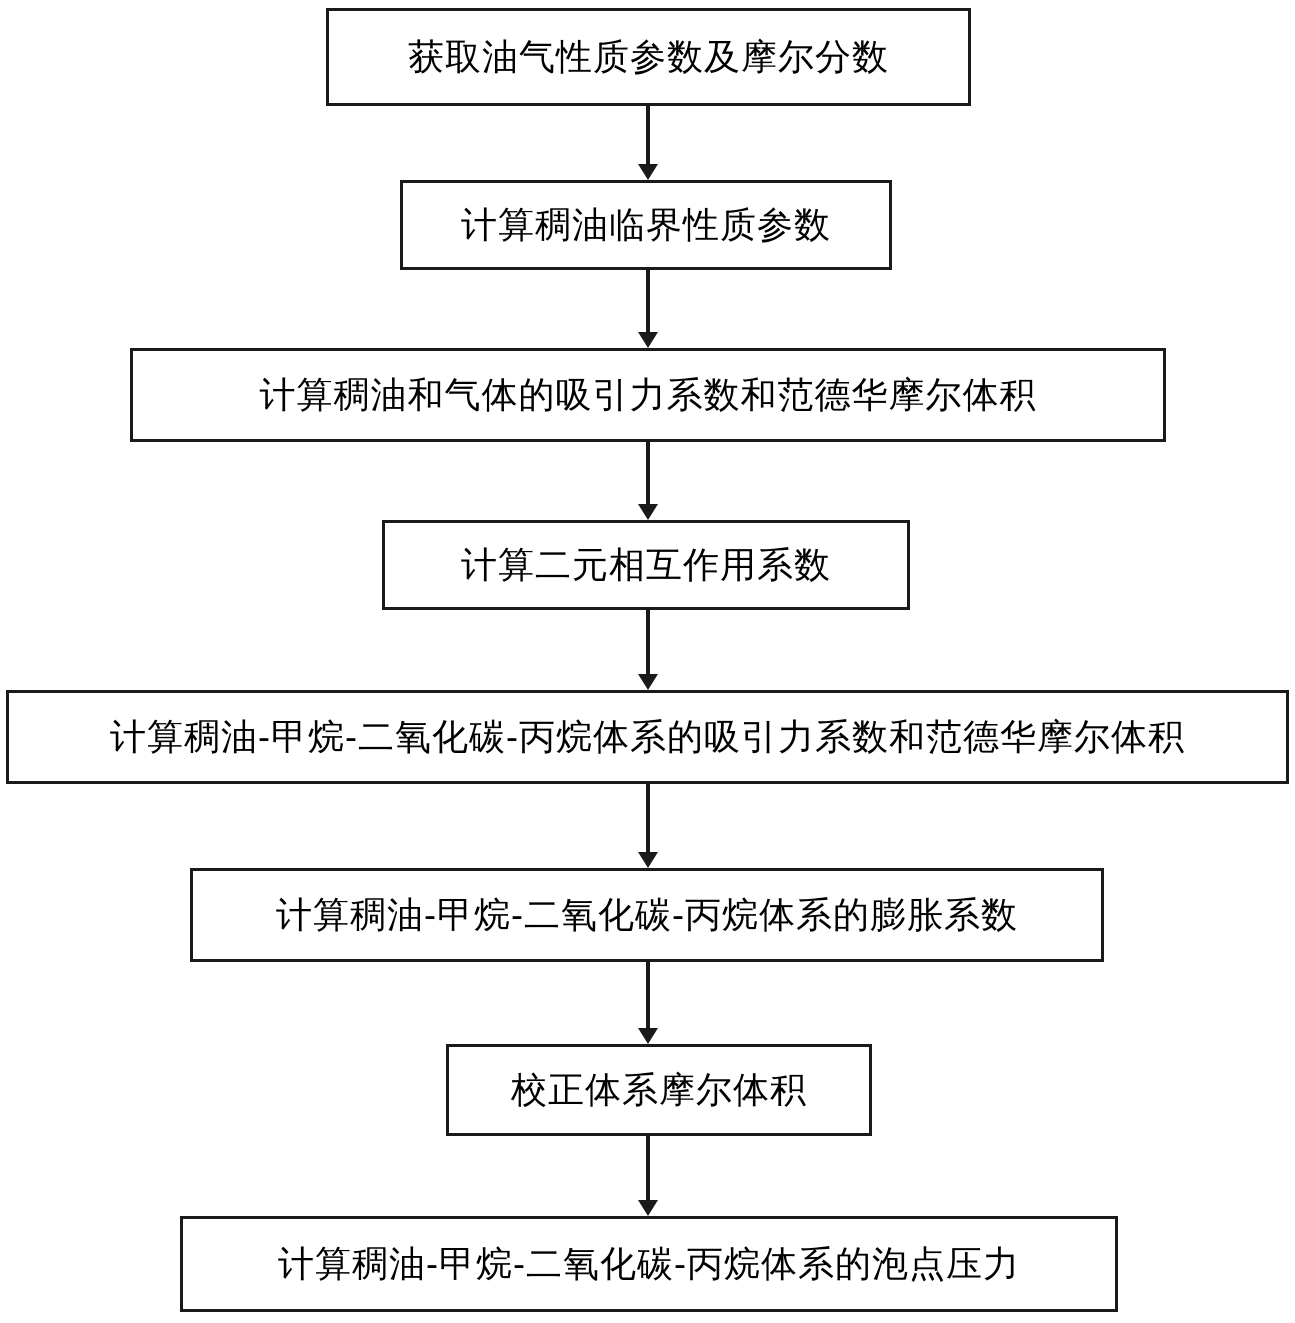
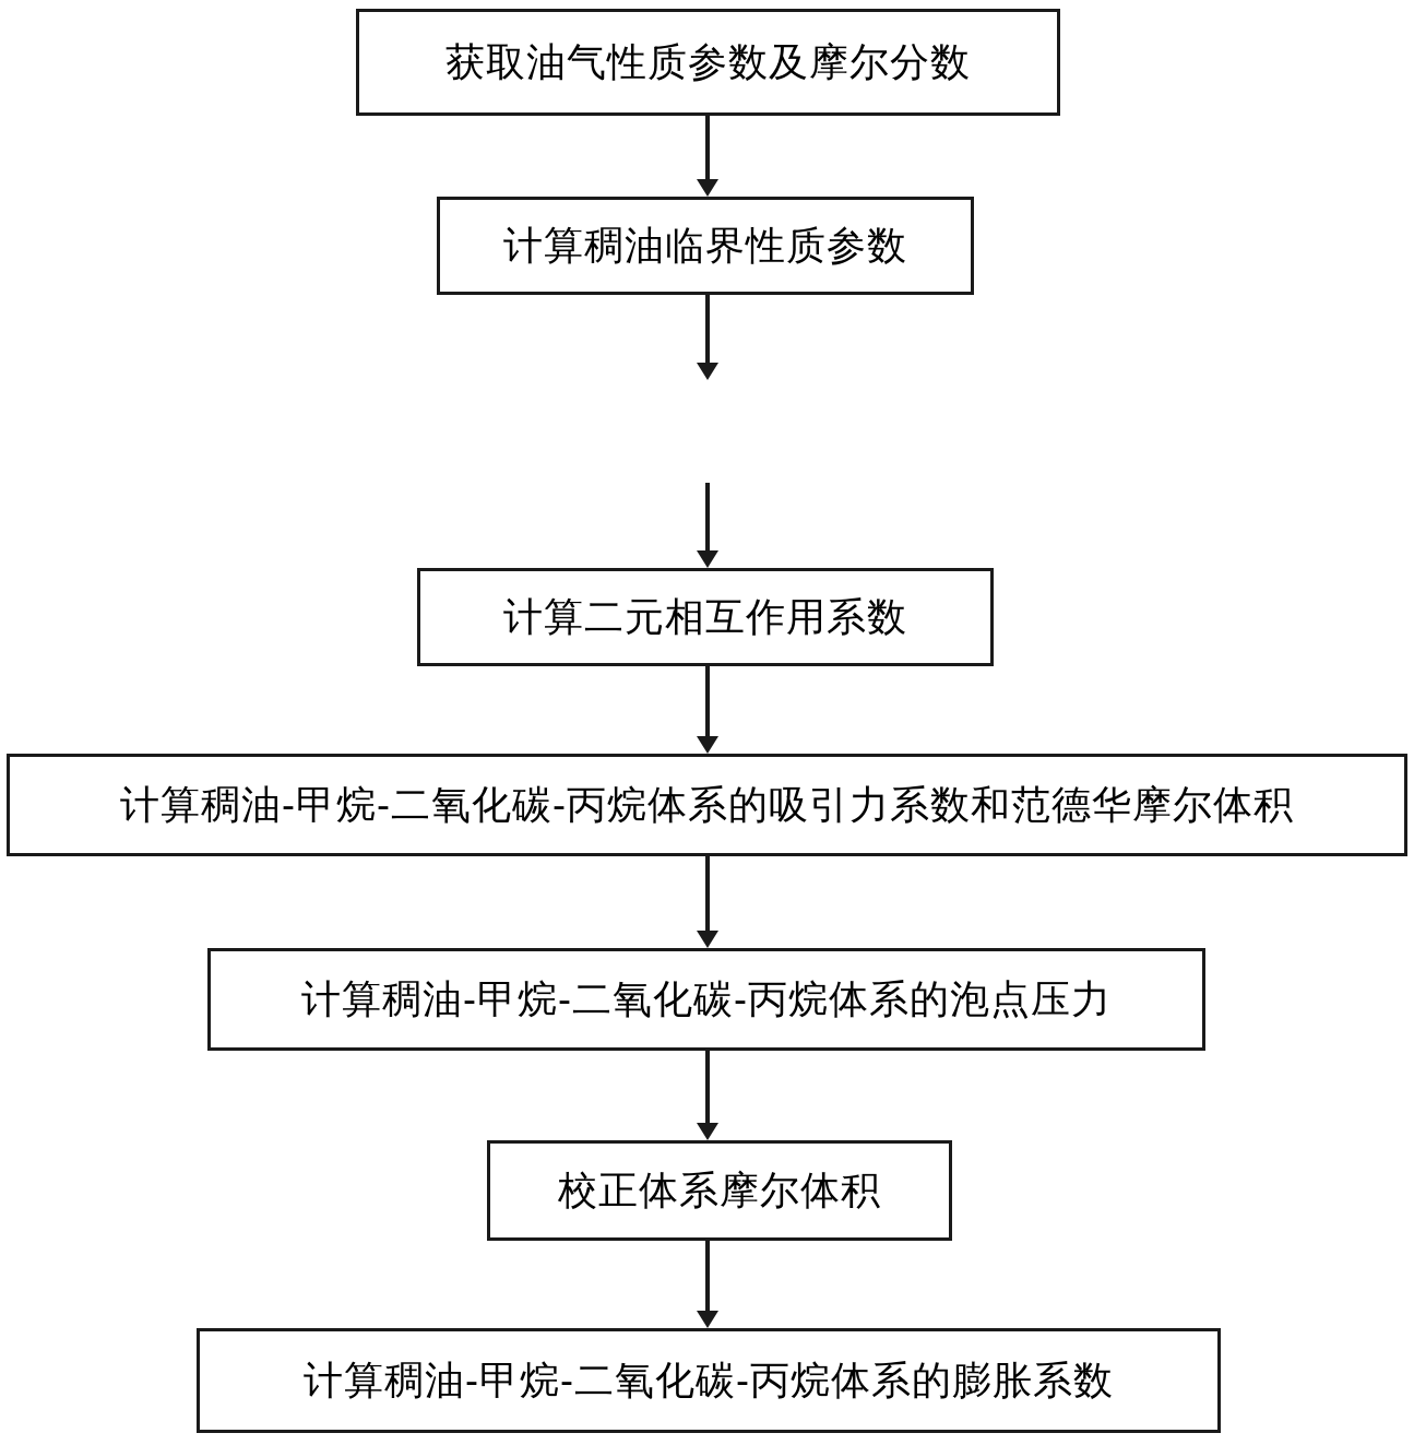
  获取油气性质参数及摩尔分数
  计算稠油临界性质参数
- 计算稠油和气体的吸引力系数和范德华摩尔体积
  计算二元相互作用系数
  计算稠油-甲烷-二氧化碳-丙烷体系的吸引力系数和范德华摩尔体积
- 计算稠油-甲烷-二氧化碳-丙烷体系的膨胀系数
+ 计算稠油-甲烷-二氧化碳-丙烷体系的泡点压力
  校正体系摩尔体积
- 计算稠油-甲烷-二氧化碳-丙烷体系的泡点压力
+ 计算稠油-甲烷-二氧化碳-丙烷体系的膨胀系数
